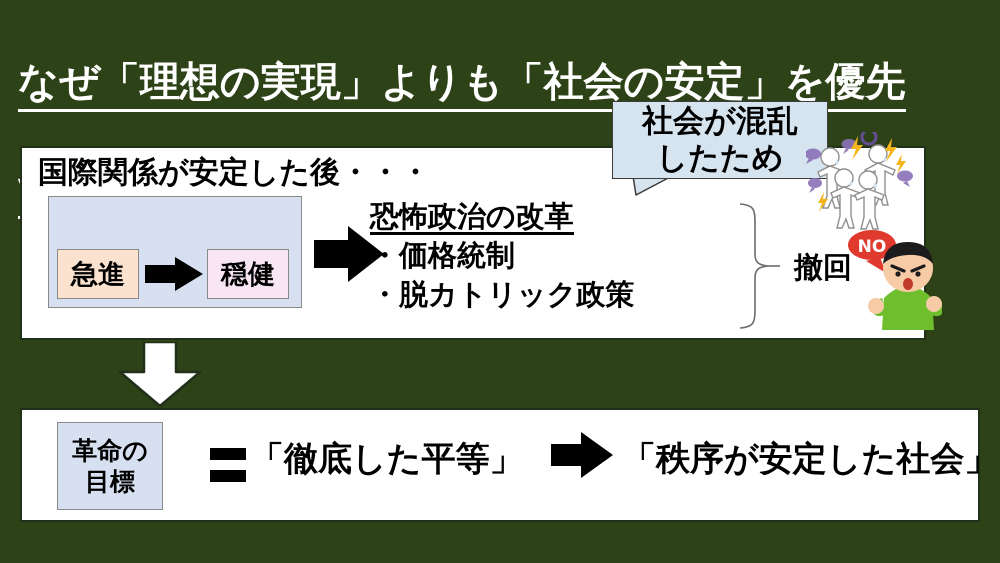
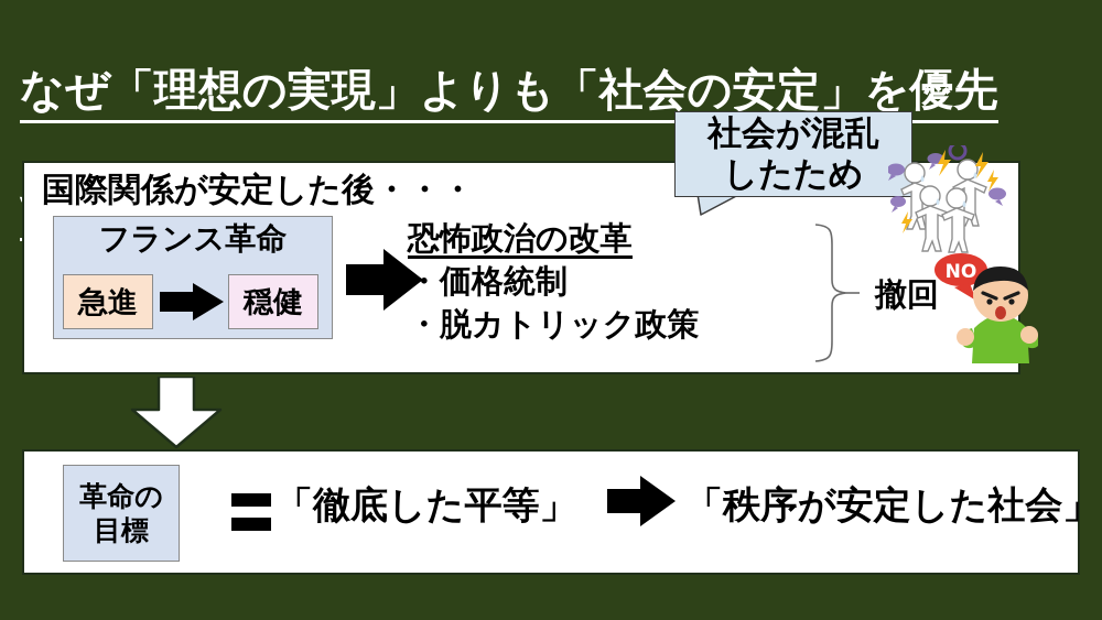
  なぜ「理想の実現」よりも「社会の安定」を優先
  国際関係が安定した後・・・
+ フランス革命
  急進
  穏健
  恐怖政治の改革
  ・価格統制
  ・脱カトリック政策
  撤回
  社会が混乱
  したため
  NO
  革命の
  目標
  「徹底した平等」
  「秩序が安定した社会」
